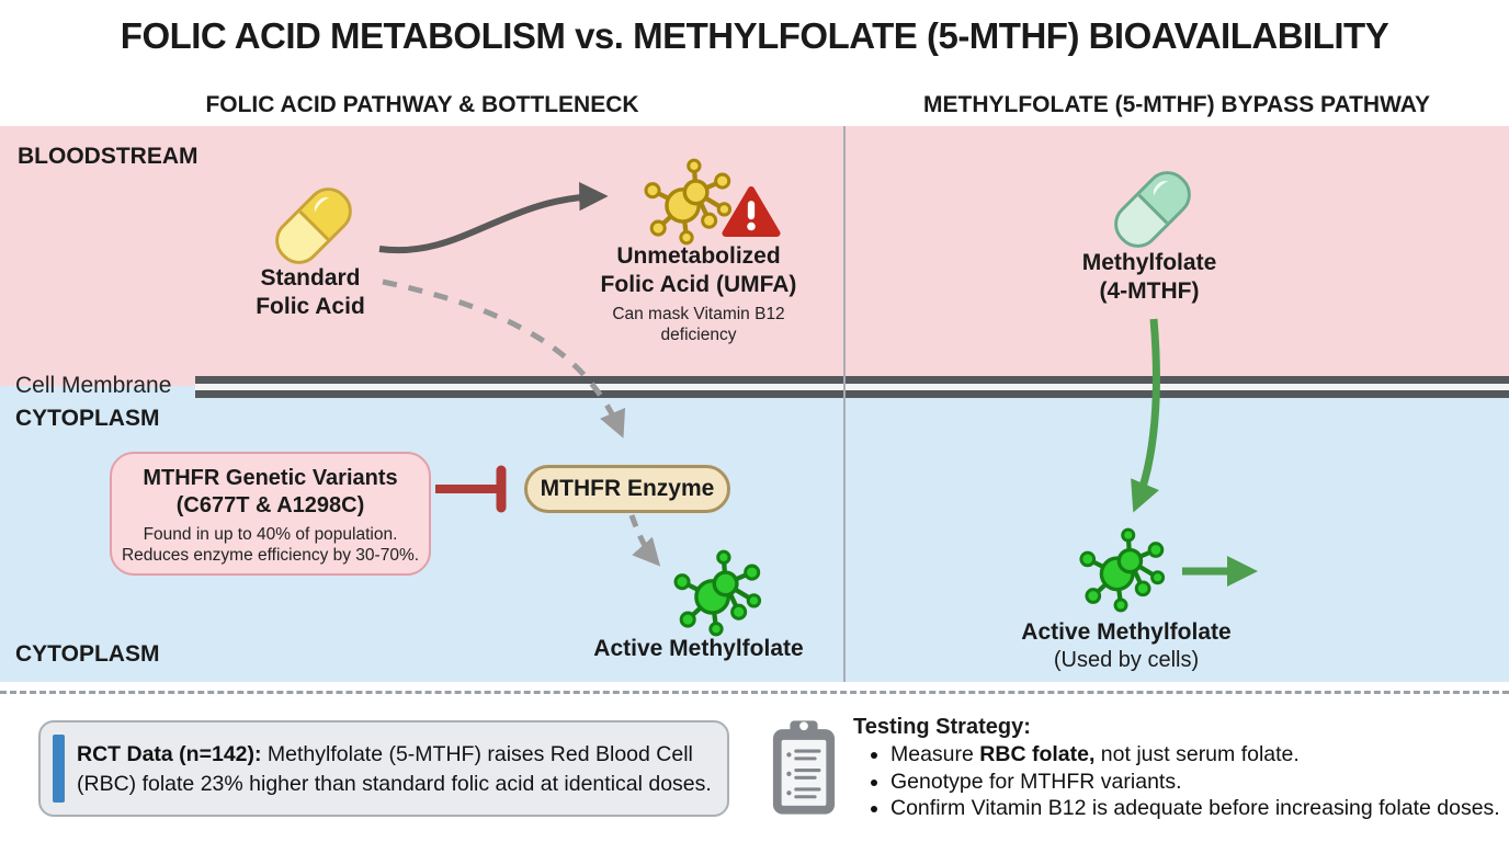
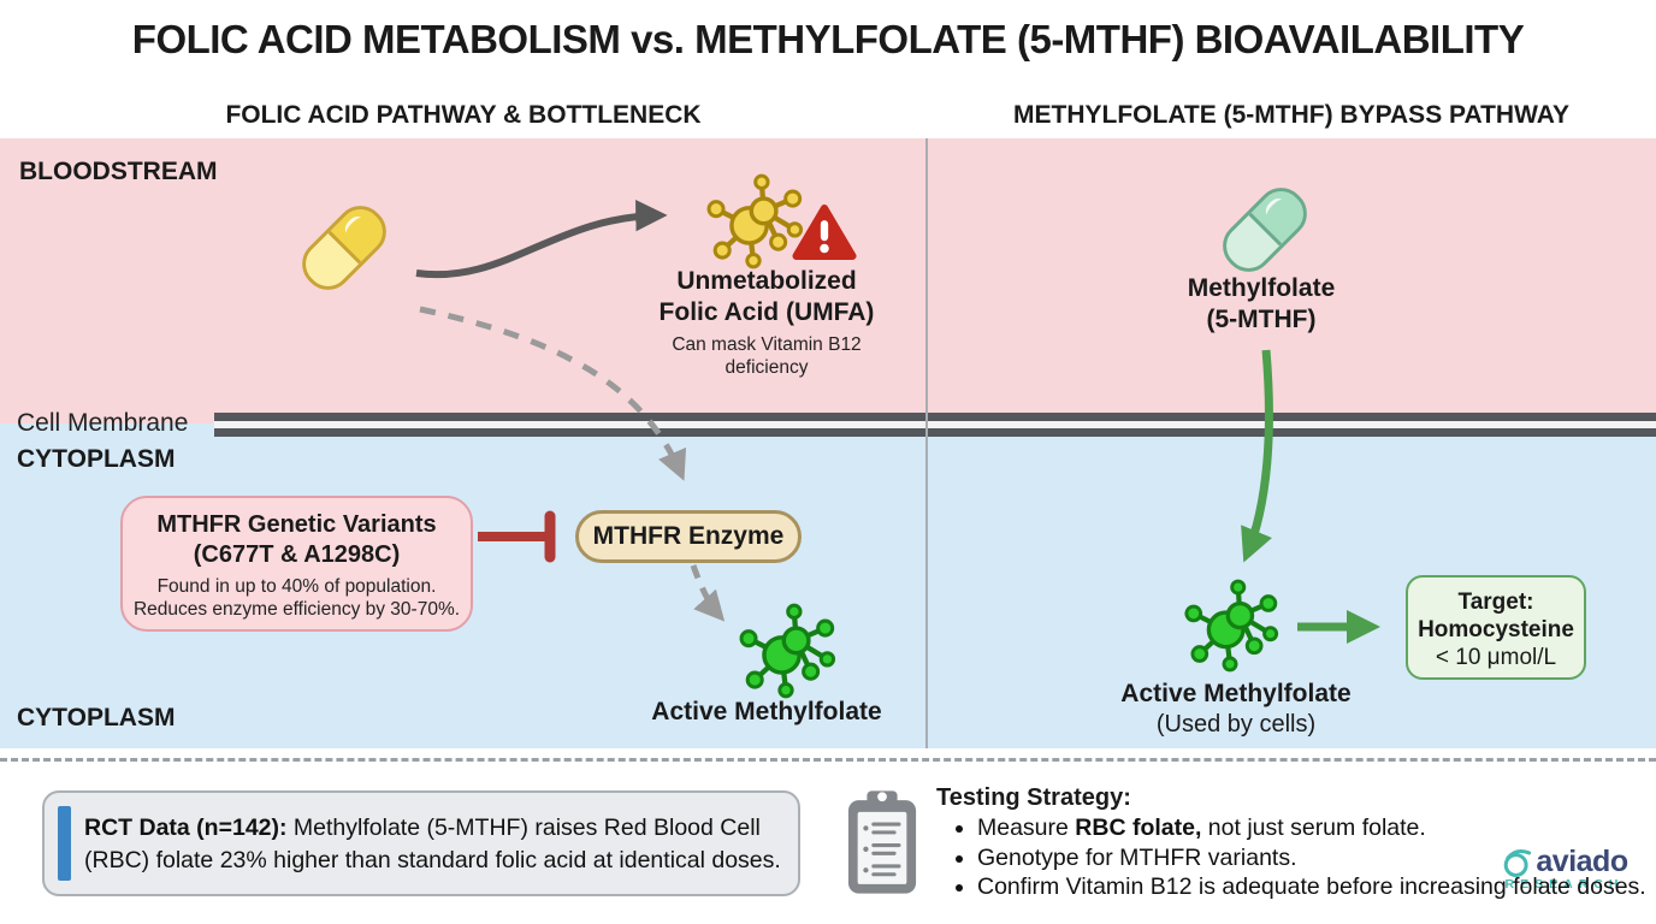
  FOLIC ACID METABOLISM vs. METHYLFOLATE (5-MTHF) BIOAVAILABILITY
  FOLIC ACID PATHWAY & BOTTLENECK
  METHYLFOLATE (5-MTHF) BYPASS PATHWAY
  BLOODSTREAM
  Cell Membrane
  CYTOPLASM
  CYTOPLASM
- Standard
- Folic Acid
  Unmetabolized
  Folic Acid (UMFA)
  Can mask Vitamin B12
  deficiency
  MTHFR Genetic Variants
  (C677T & A1298C)
  Found in up to 40% of population.
  Reduces enzyme efficiency by 30-70%.
  MTHFR Enzyme
  Active Methylfolate
  Methylfolate
- (4-MTHF)
+ (5-MTHF)
  Active Methylfolate
  (Used by cells)
+ Target:
+ Homocysteine
+ < 10 μmol/L
  RCT Data (n=142): Methylfolate (5-MTHF) raises Red Blood Cell (RBC) folate 23% higher than standard folic acid at identical doses.
+ aviado
+ RESEARCH
  Testing Strategy:
  Measure RBC folate, not just serum folate.
  Genotype for MTHFR variants.
  Confirm Vitamin B12 is adequate before increasing folate doses.
